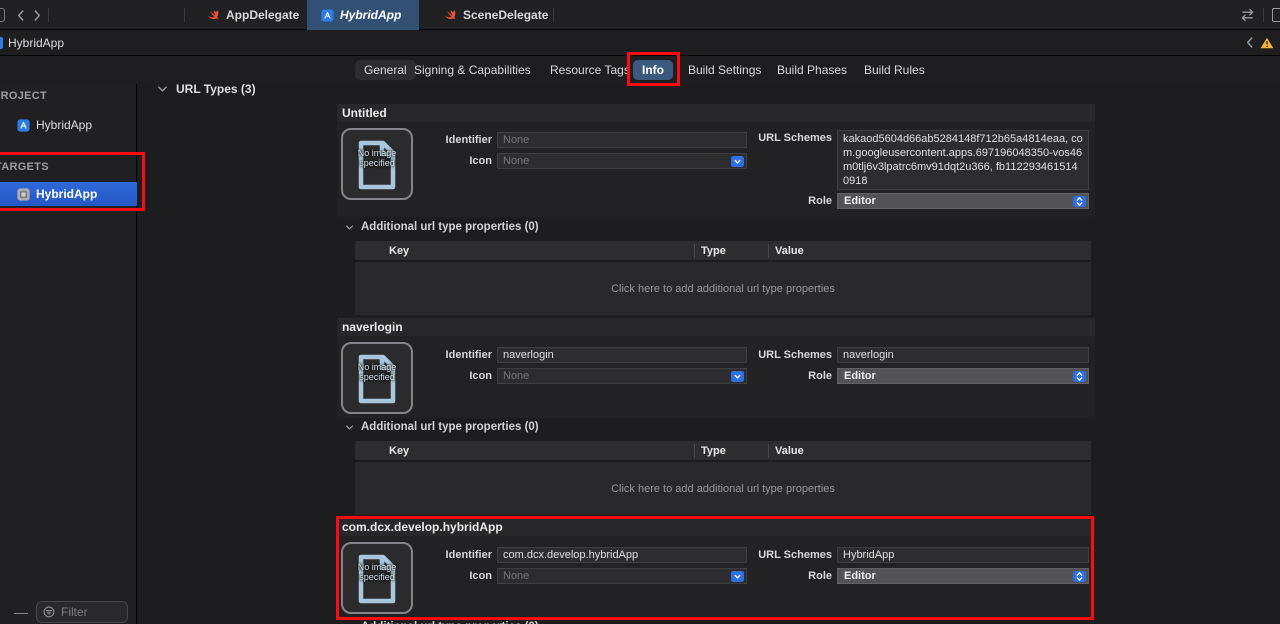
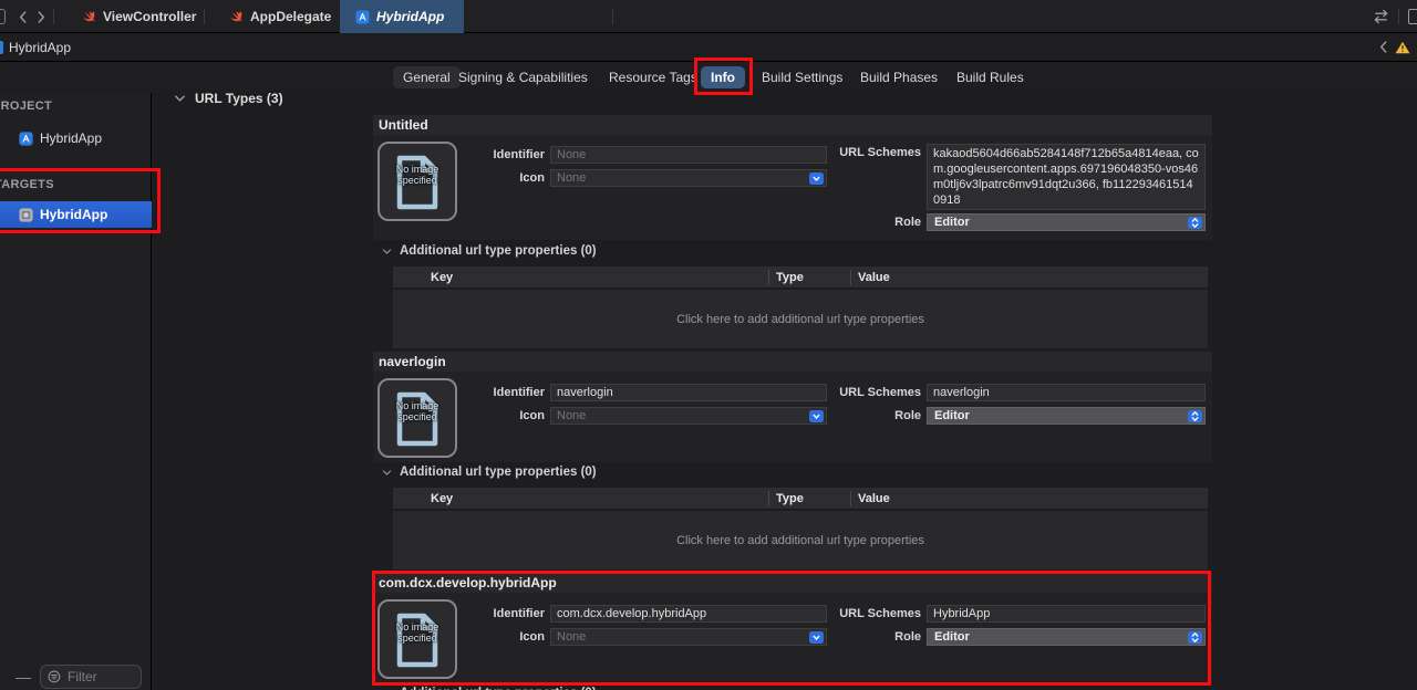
+ ViewController
  AppDelegate
  HybridApp
- SceneDelegate
  HybridApp
  General
  Signing & Capabilities
  Resource Tags
  Info
  Build Settings
  Build Phases
  Build Rules
  ROJECT
  HybridApp
  ARGETS
  HybridApp
  —
  Filter
  URL Types (3)
  Untitled
  No image specified
  Identifier
  None
  Icon
  None
  URL Schemes
  kakaod5604d66ab5284148f712b65a4814eaa, com.googleusercontent.apps.697196048350-vos46m0tlj6v3lpatrc6mv91dqt2u366, fb1122934615140918
  Role
  Editor
  Additional url type properties (0)
  Key
  Type
  Value
  Click here to add additional url type properties
  naverlogin
  No image specified
  Identifier
  naverlogin
  Icon
  None
  URL Schemes
  naverlogin
  Role
  Editor
  Additional url type properties (0)
  Key
  Type
  Value
  Click here to add additional url type properties
  com.dcx.develop.hybridApp
  No image specified
  Identifier
  com.dcx.develop.hybridApp
  Icon
  None
  URL Schemes
  HybridApp
  Role
  Editor
